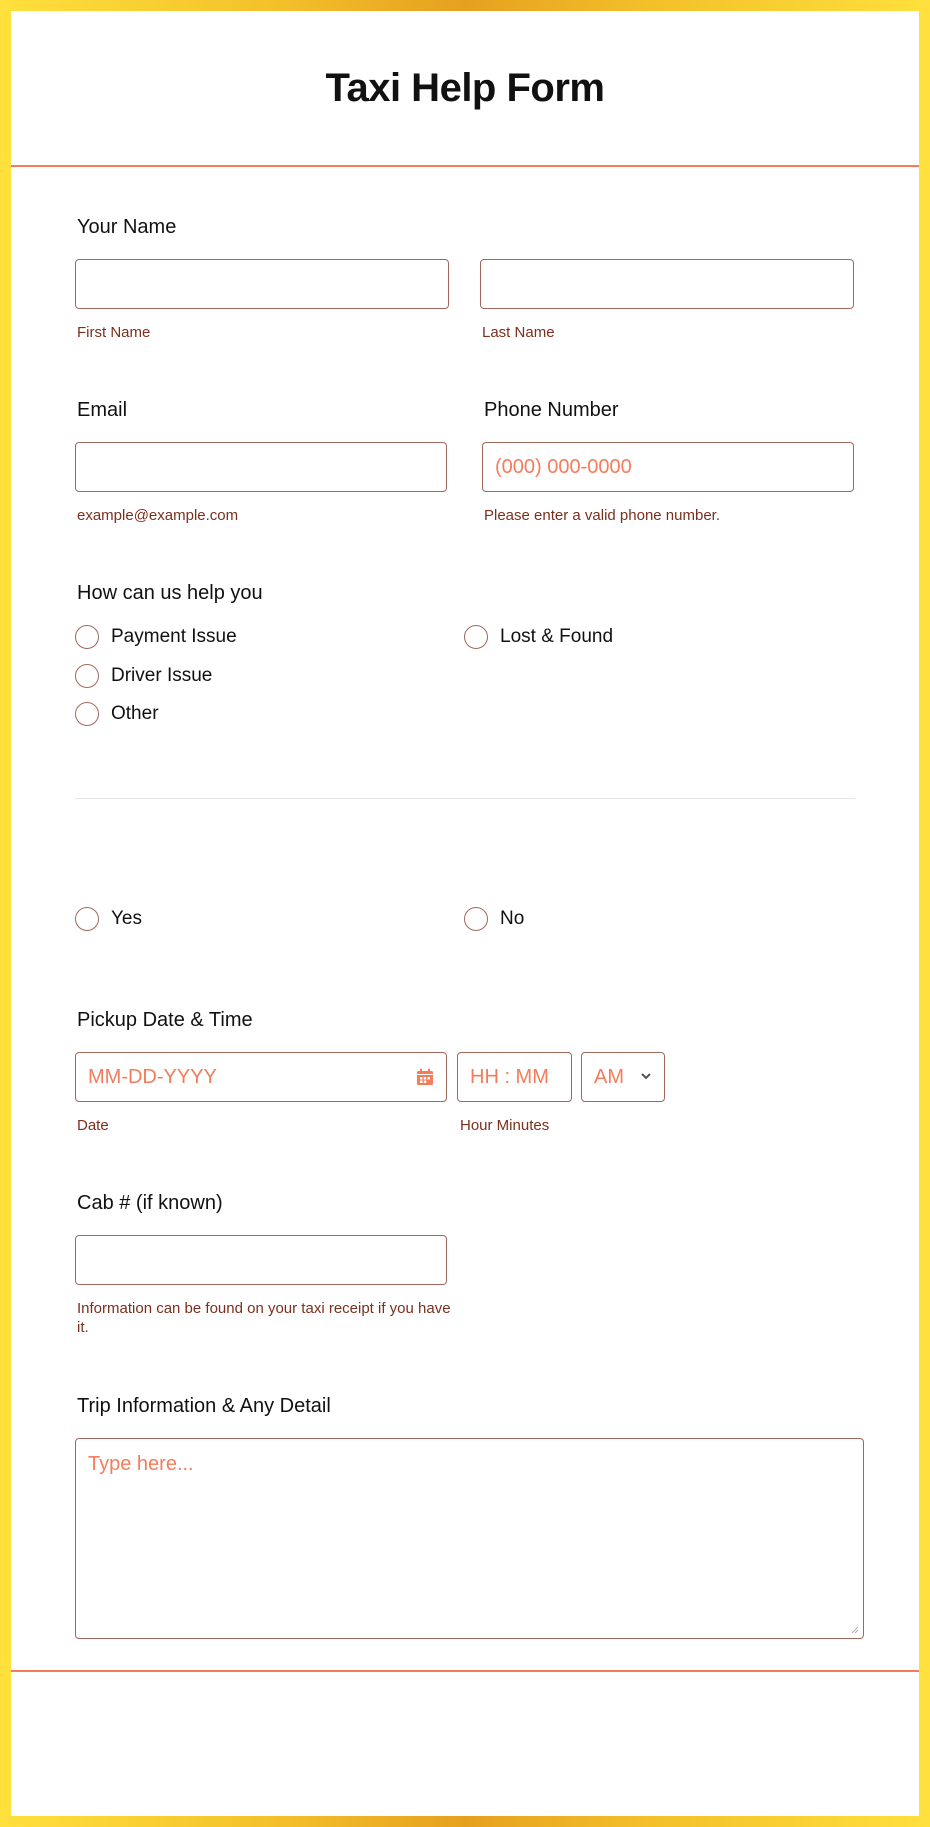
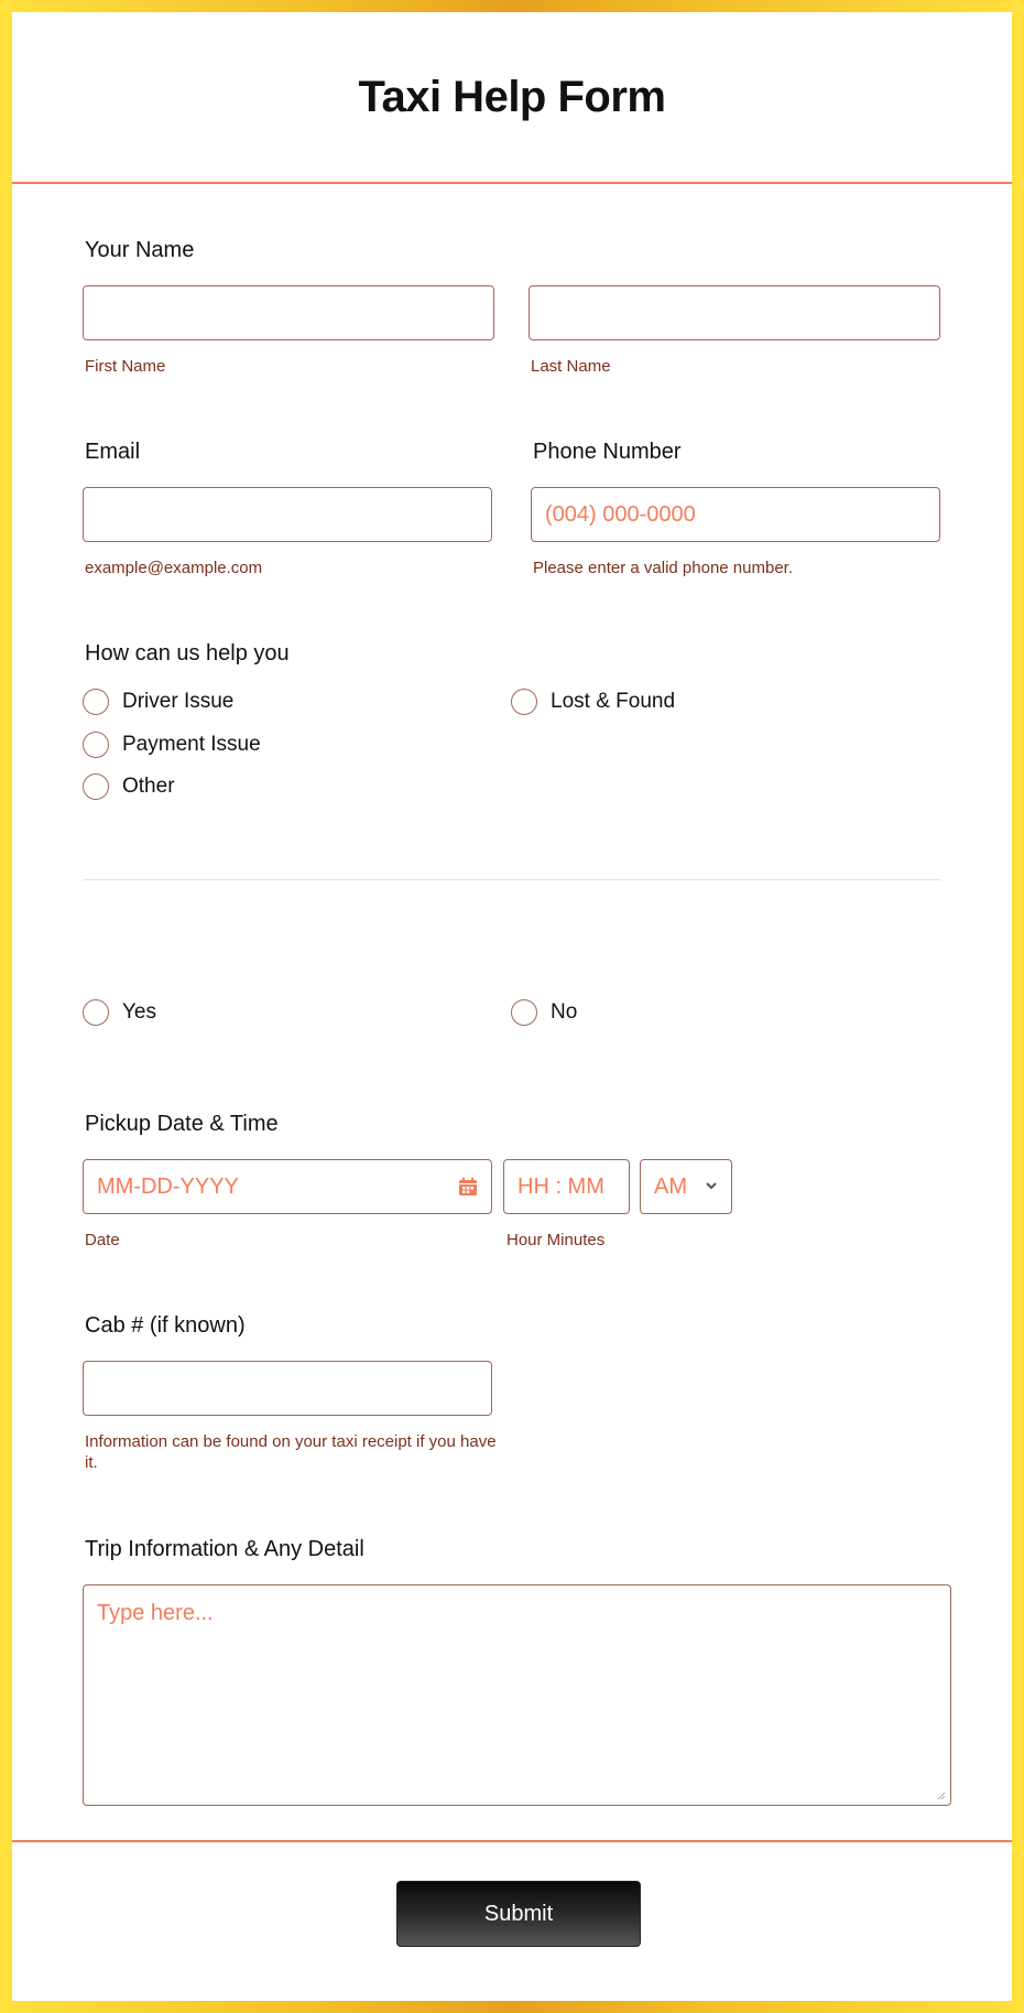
  Taxi Help Form
  Your Name
  First Name
  Last Name
  Email
  Phone Number
- (000) 000-0000
+ (004) 000-0000
  example@example.com
  Please enter a valid phone number.
  How can us help you
- Payment Issue
+ Driver Issue
  Lost & Found
- Driver Issue
+ Payment Issue
  Other
  Yes
  No
  Pickup Date & Time
  MM-DD-YYYY
  HH : MM
  AM
  Date
  Hour Minutes
  Cab # (if known)
  Information can be found on your taxi receipt if you have it.
  Trip Information & Any Detail
  Type here...
+ Submit
